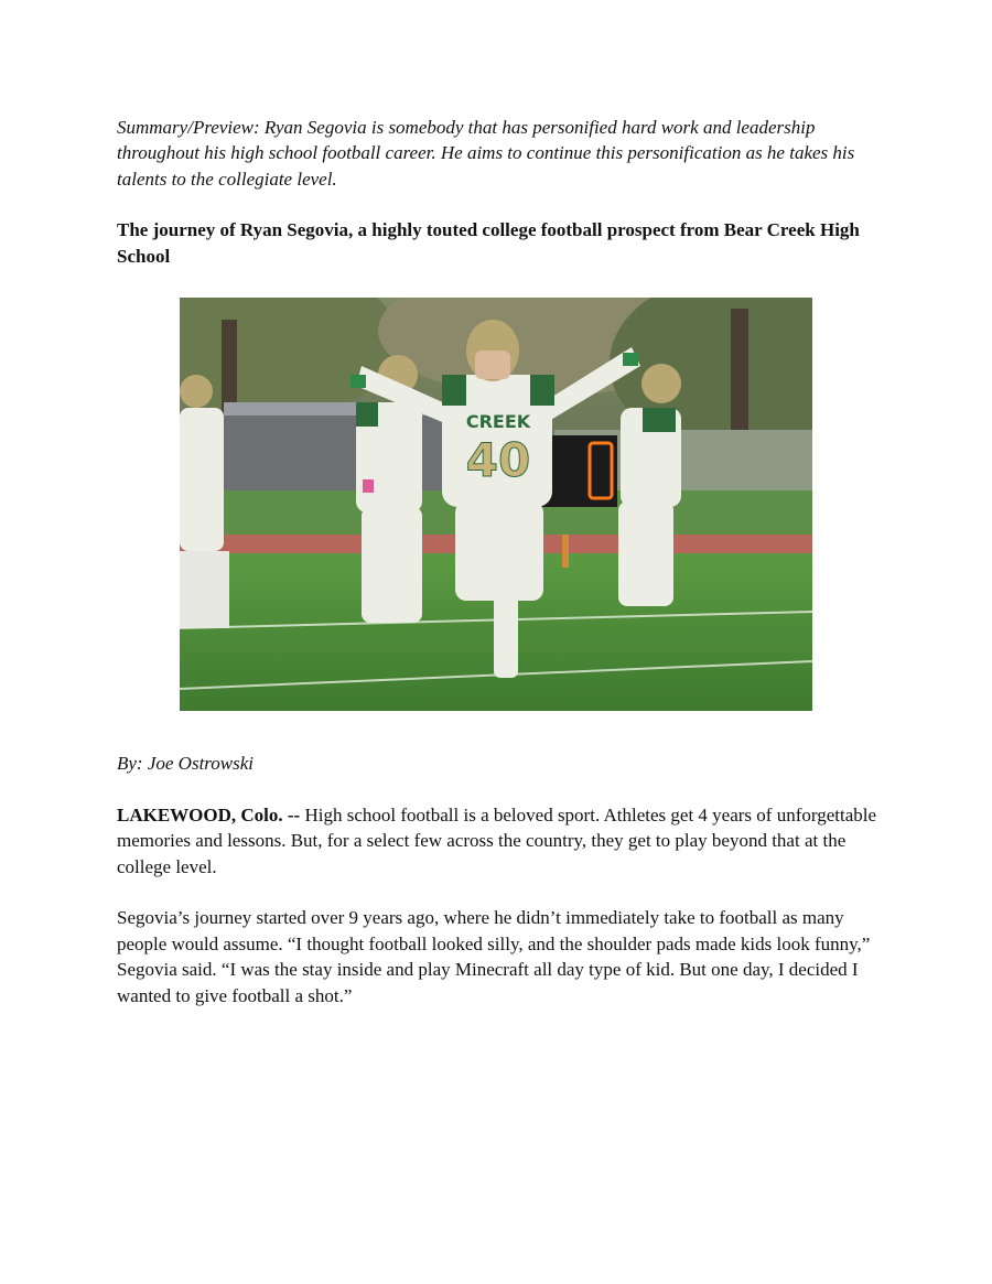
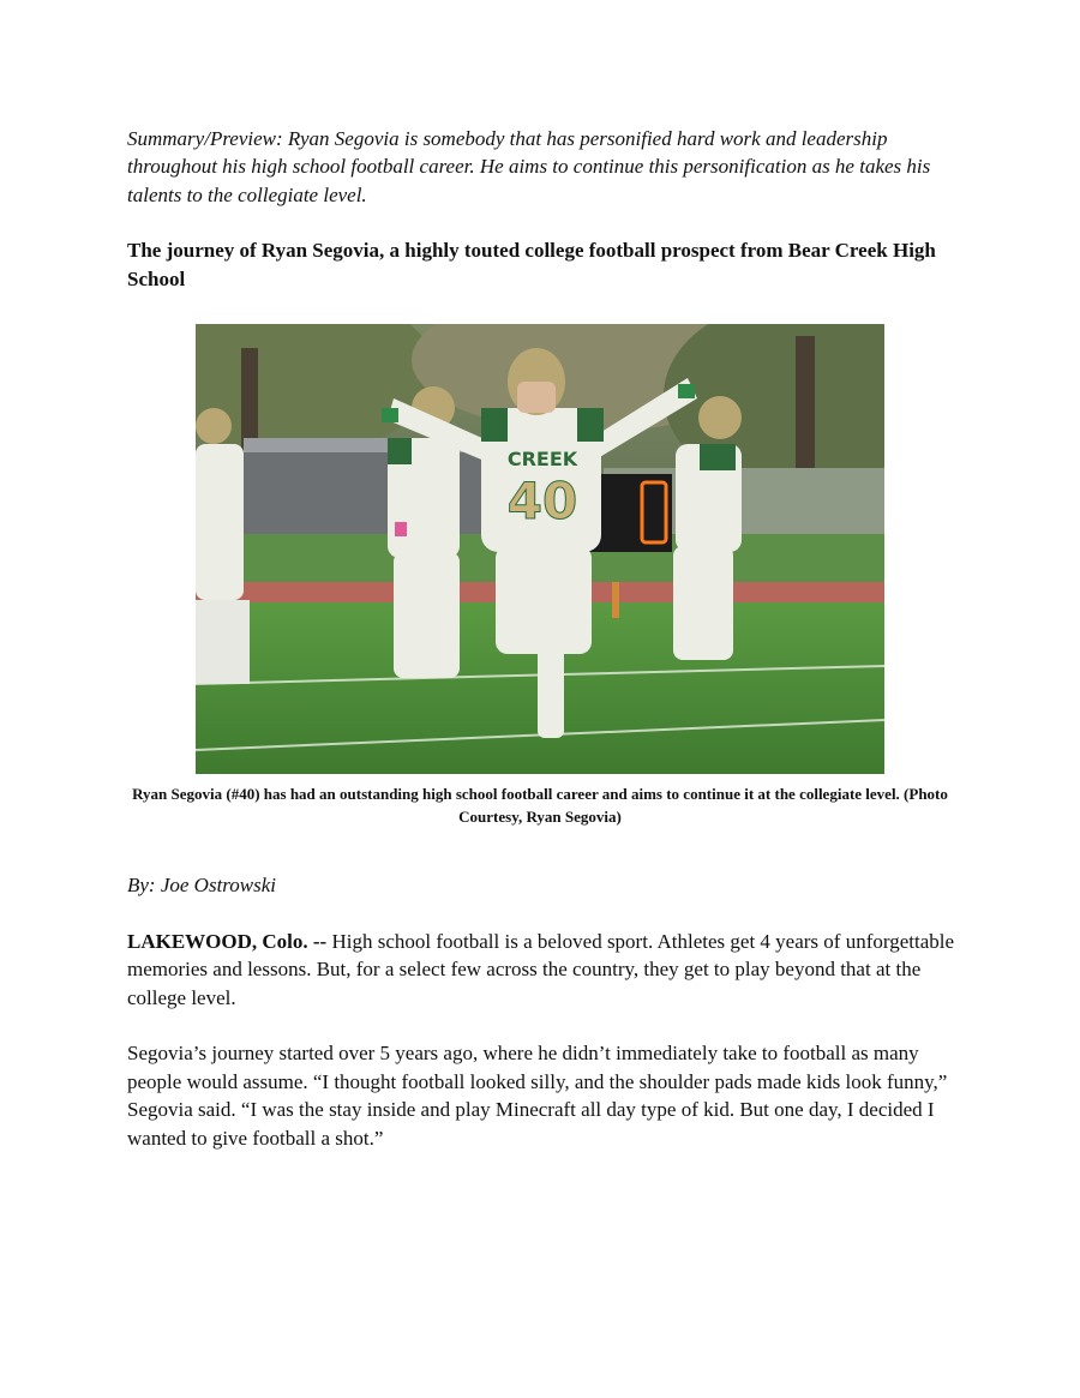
  Summary/Preview: Ryan Segovia is somebody that has personified hard work and leadership throughout his high school football career. He aims to continue this personification as he takes his talents to the collegiate level.
  The journey of Ryan Segovia, a highly touted college football prospect from Bear Creek High School
  CREEK
  40
+ Ryan Segovia (#40) has had an outstanding high school football career and aims to continue it at the collegiate level. (Photo Courtesy, Ryan Segovia)
  By: Joe Ostrowski
  LAKEWOOD, Colo. -- High school football is a beloved sport. Athletes get 4 years of unforgettable memories and lessons. But, for a select few across the country, they get to play beyond that at the college level.
- Segovia’s journey started over 9 years ago, where he didn’t immediately take to football as many people would assume. “I thought football looked silly, and the shoulder pads made kids look funny,” Segovia said. “I was the stay inside and play Minecraft all day type of kid. But one day, I decided I wanted to give football a shot.”
+ Segovia’s journey started over 5 years ago, where he didn’t immediately take to football as many people would assume. “I thought football looked silly, and the shoulder pads made kids look funny,” Segovia said. “I was the stay inside and play Minecraft all day type of kid. But one day, I decided I wanted to give football a shot.”
